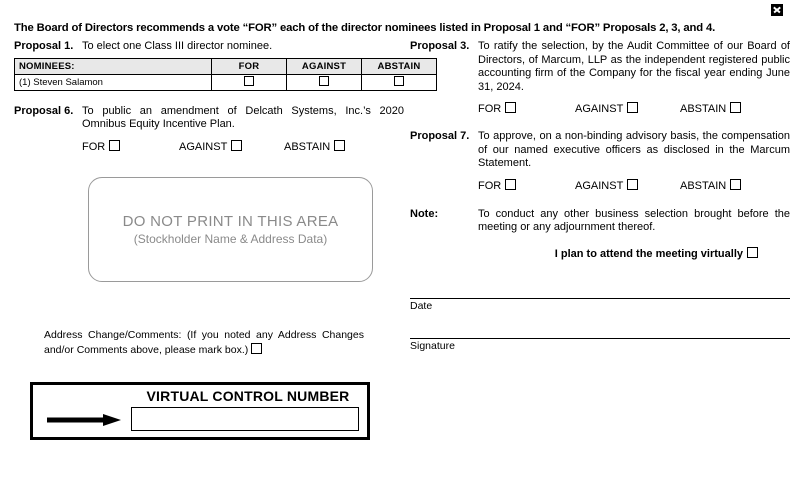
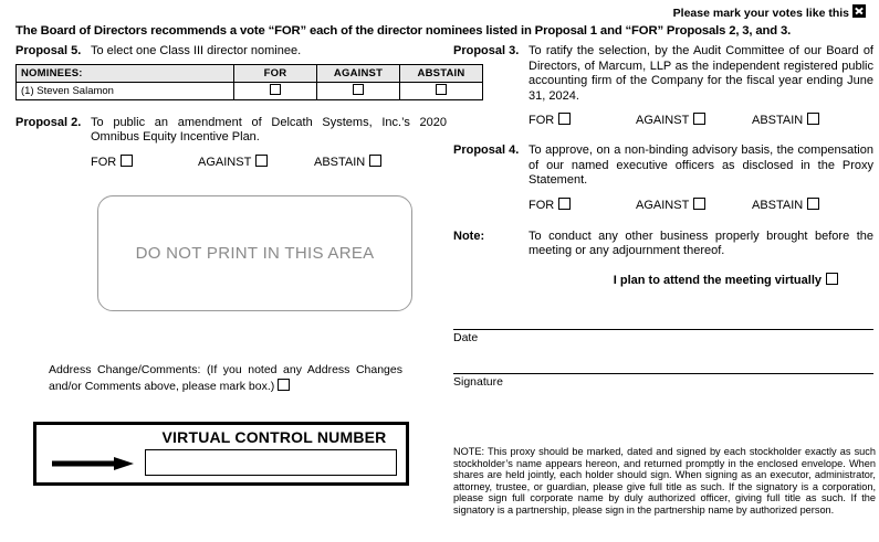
+ Please mark your votes like this
- The Board of Directors recommends a vote “FOR” each of the director nominees listed in Proposal 1 and “FOR” Proposals 2, 3, and 4.
+ The Board of Directors recommends a vote “FOR” each of the director nominees listed in Proposal 1 and “FOR” Proposals 2, 3, and 3.
- Proposal 1.
+ Proposal 5.
  To elect one Class III director nominee.
  NOMINEES:	FOR	AGAINST	ABSTAIN
  (1) Steven Salamon
- Proposal 6.
+ Proposal 2.
  To public an amendment of Delcath Systems, Inc.’s 2020 Omnibus Equity Incentive Plan.
  FOR AGAINST ABSTAIN
  DO NOT PRINT IN THIS AREA
- (Stockholder Name & Address Data)
  Address Change/Comments: (If you noted any Address Changes and/or Comments above, please mark box.)
  VIRTUAL CONTROL NUMBER
  Proposal 3.
  To ratify the selection, by the Audit Committee of our Board of Directors, of Marcum, LLP as the independent registered public accounting firm of the Company for the fiscal year ending June 31, 2024.
  FOR AGAINST ABSTAIN
- Proposal 7.
+ Proposal 4.
- To approve, on a non-binding advisory basis, the compensation of our named executive officers as disclosed in the Marcum Statement.
+ To approve, on a non-binding advisory basis, the compensation of our named executive officers as disclosed in the Proxy Statement.
  FOR AGAINST ABSTAIN
  Note:
- To conduct any other business selection brought before the meeting or any adjournment thereof.
+ To conduct any other business properly brought before the meeting or any adjournment thereof.
  I plan to attend the meeting virtually
  Date
  Signature
+ NOTE: This proxy should be marked, dated and signed by each stockholder exactly as such stockholder’s name appears hereon, and returned promptly in the enclosed envelope. When shares are held jointly, each holder should sign. When signing as an executor, administrator, attorney, trustee, or guardian, please give full title as such. If the signatory is a corporation, please sign full corporate name by duly authorized officer, giving full title as such. If the signatory is a partnership, please sign in the partnership name by authorized person.
